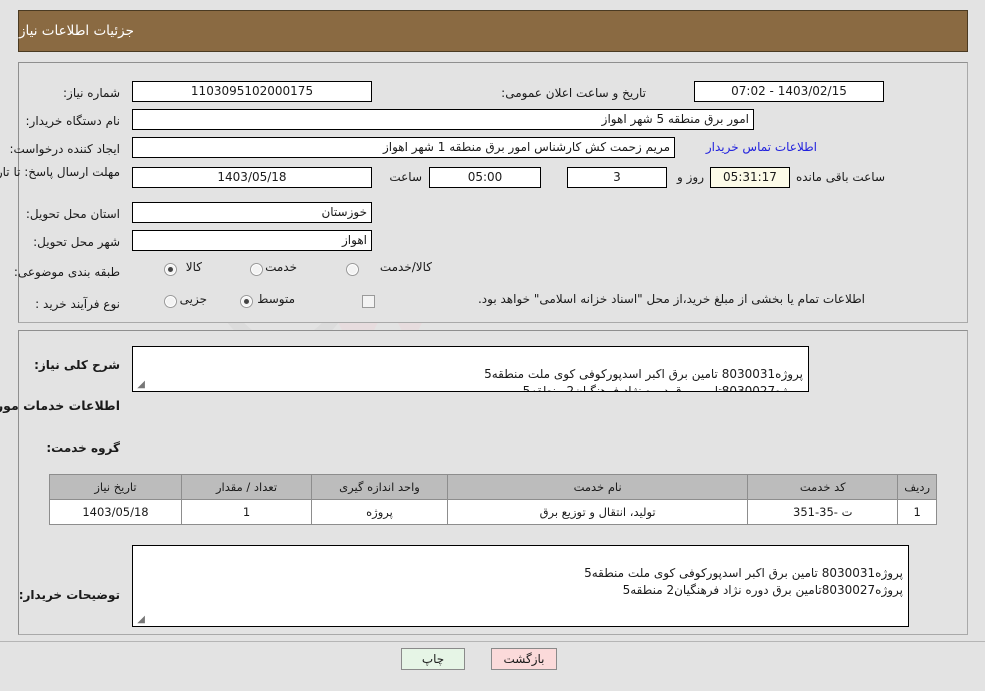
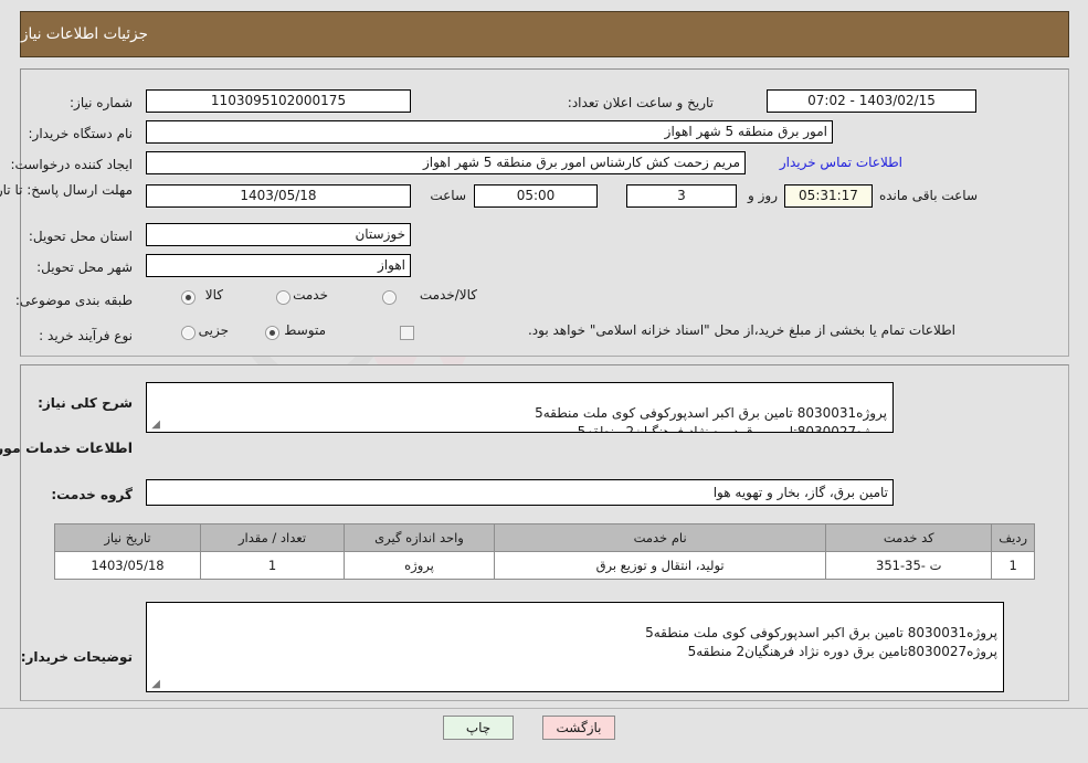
  جزئیات اطلاعات نیاز
  شماره نیاز:
  1103095102000175
- تاریخ و ساعت اعلان عمومی:
+ تاریخ و ساعت اعلان تعداد:
  1403/02/15 - 07:02
  نام دستگاه خریدار:
  امور برق منطقه 5 شهر اهواز
  ایجاد کننده درخواست:
- مریم زحمت کش کارشناس امور برق منطقه 1 شهر اهواز
+ مریم زحمت کش کارشناس امور برق منطقه 5 شهر اهواز
  اطلاعات تماس خریدار
  مهلت ارسال پاسخ: تا تا
  1403/05/18
  ساعت
  05:00
  3
  روز و
  05:31:17
  ساعت باقی مانده
  استان محل تحویل:
  خوزستان
  شهر محل تحویل:
  اهواز
  طبقه بندی موضوعی:
  کالا
  خدمت
  کالا/خدمت
  نوع فرآیند خرید :
  جزیی
  متوسط
  اطلاعات تمام یا بخشی از مبلغ خرید،از محل "اسناد خزانه اسلامی" خواهد بود.
  شرح کلی نیاز:
  پروژه8030031 تامین برق اکبر اسدپورکوفی کوی ملت منطقه5
  ◢
  اطلاعات خدمات مو
  گروه خدمت:
+ تامین برق، گاز، بخار و تهویه هوا
  ردیف	کد خدمت	نام خدمت	واحد اندازه گیری	تعداد / مقدار	تاریخ نیاز
  1	ت -35-351	تولید، انتقال و توزیع برق	پروژه	1	1403/05/18
  توضیحات خریدار:
  پروژه8030031 تامین برق اکبر اسدپورکوفی کوی ملت منطقه5
  پروژه8030027تامین برق دوره نژاد فرهنگیان2 منطقه5
  ◢
  چاپ
  بازگشت
